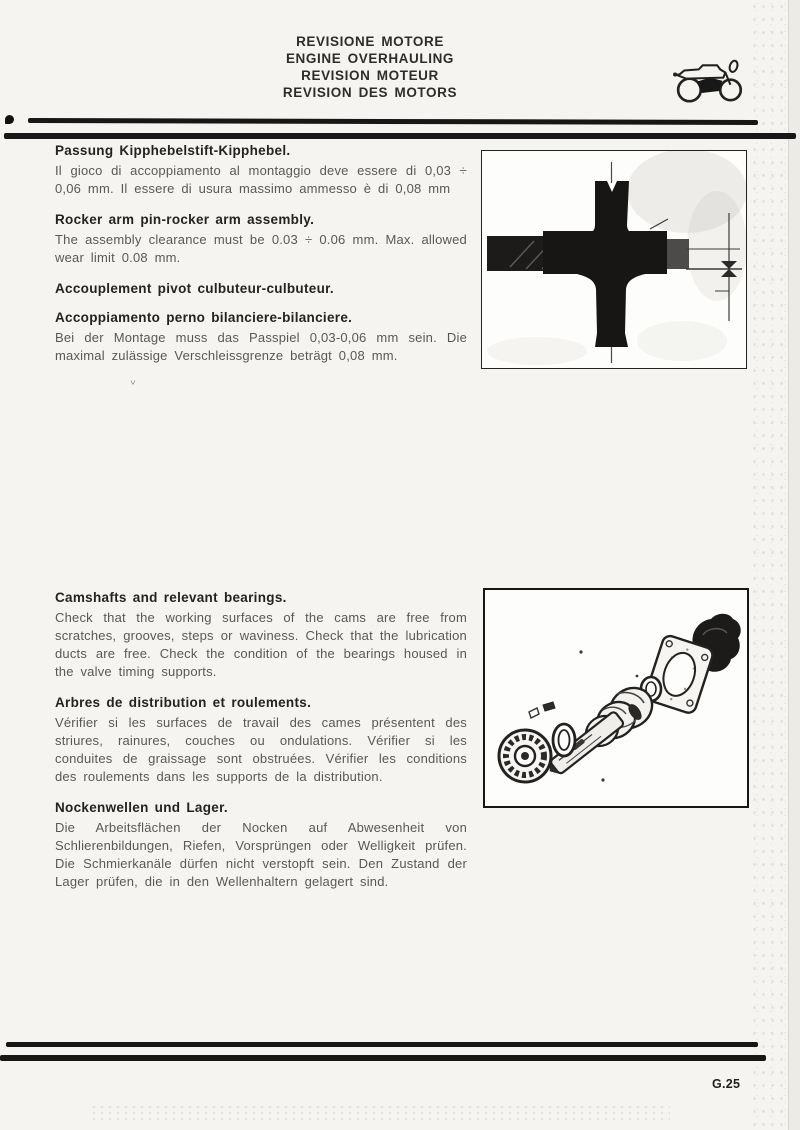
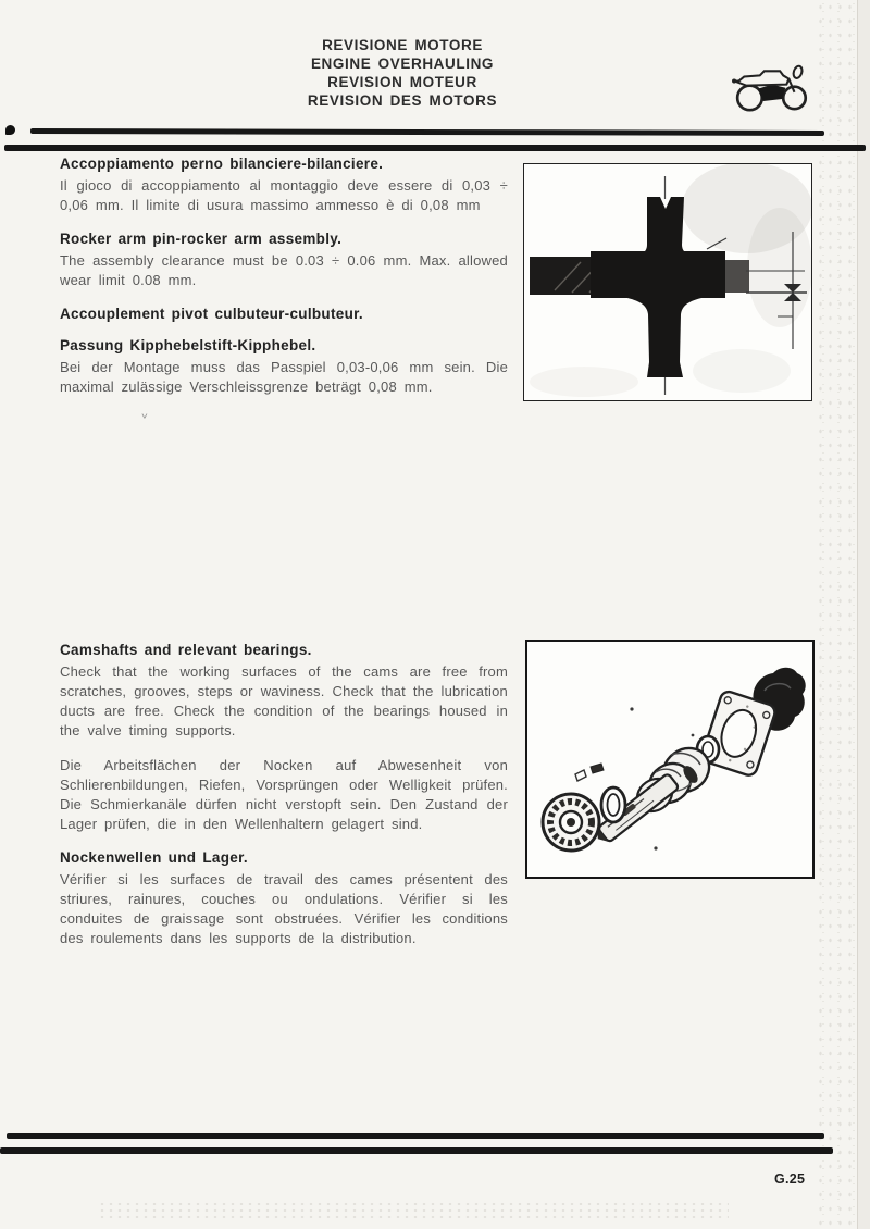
  ˅
  REVISIONE MOTORE
  ENGINE OVERHAULING
  REVISION MOTEUR
  REVISION DES MOTORS
- Passung Kipphebelstift-Kipphebel.
+ Accoppiamento perno bilanciere-bilanciere.
- Il gioco di accoppiamento al montaggio deve essere di 0,03 ÷ 0,06 mm. Il essere di usura massimo ammesso è di 0,08 mm
+ Il gioco di accoppiamento al montaggio deve essere di 0,03 ÷ 0,06 mm. Il limite di usura massimo ammesso è di 0,08 mm
  Rocker arm pin-rocker arm assembly.
  The assembly clearance must be 0.03 ÷ 0.06 mm. Max. allowed wear limit 0.08 mm.
  Accouplement pivot culbuteur-culbuteur.
- Accoppiamento perno bilanciere-bilanciere.
+ Passung Kipphebelstift-Kipphebel.
  Bei der Montage muss das Passpiel 0,03-0,06 mm sein. Die maximal zulässige Verschleissgrenze beträgt 0,08 mm.
  Camshafts and relevant bearings.
  Check that the working surfaces of the cams are free from scratches, grooves, steps or waviness. Check that the lubrication ducts are free. Check the condition of the bearings housed in the valve timing supports.
- Arbres de distribution et roulements.
- Vérifier si les surfaces de travail des cames présentent des striures, rainures, couches ou ondulations. Vérifier si les conduites de graissage sont obstruées. Vérifier les conditions des roulements dans les supports de la distribution.
+ Die Arbeitsflächen der Nocken auf Abwesenheit von Schlierenbildungen, Riefen, Vorsprüngen oder Welligkeit prüfen. Die Schmierkanäle dürfen nicht verstopft sein. Den Zustand der Lager prüfen, die in den Wellenhaltern gelagert sind.
  Nockenwellen und Lager.
- Die Arbeitsflächen der Nocken auf Abwesenheit von Schlierenbildungen, Riefen, Vorsprüngen oder Welligkeit prüfen. Die Schmierkanäle dürfen nicht verstopft sein. Den Zustand der Lager prüfen, die in den Wellenhaltern gelagert sind.
+ Vérifier si les surfaces de travail des cames présentent des striures, rainures, couches ou ondulations. Vérifier si les conduites de graissage sont obstruées. Vérifier les conditions des roulements dans les supports de la distribution.
  G.25
